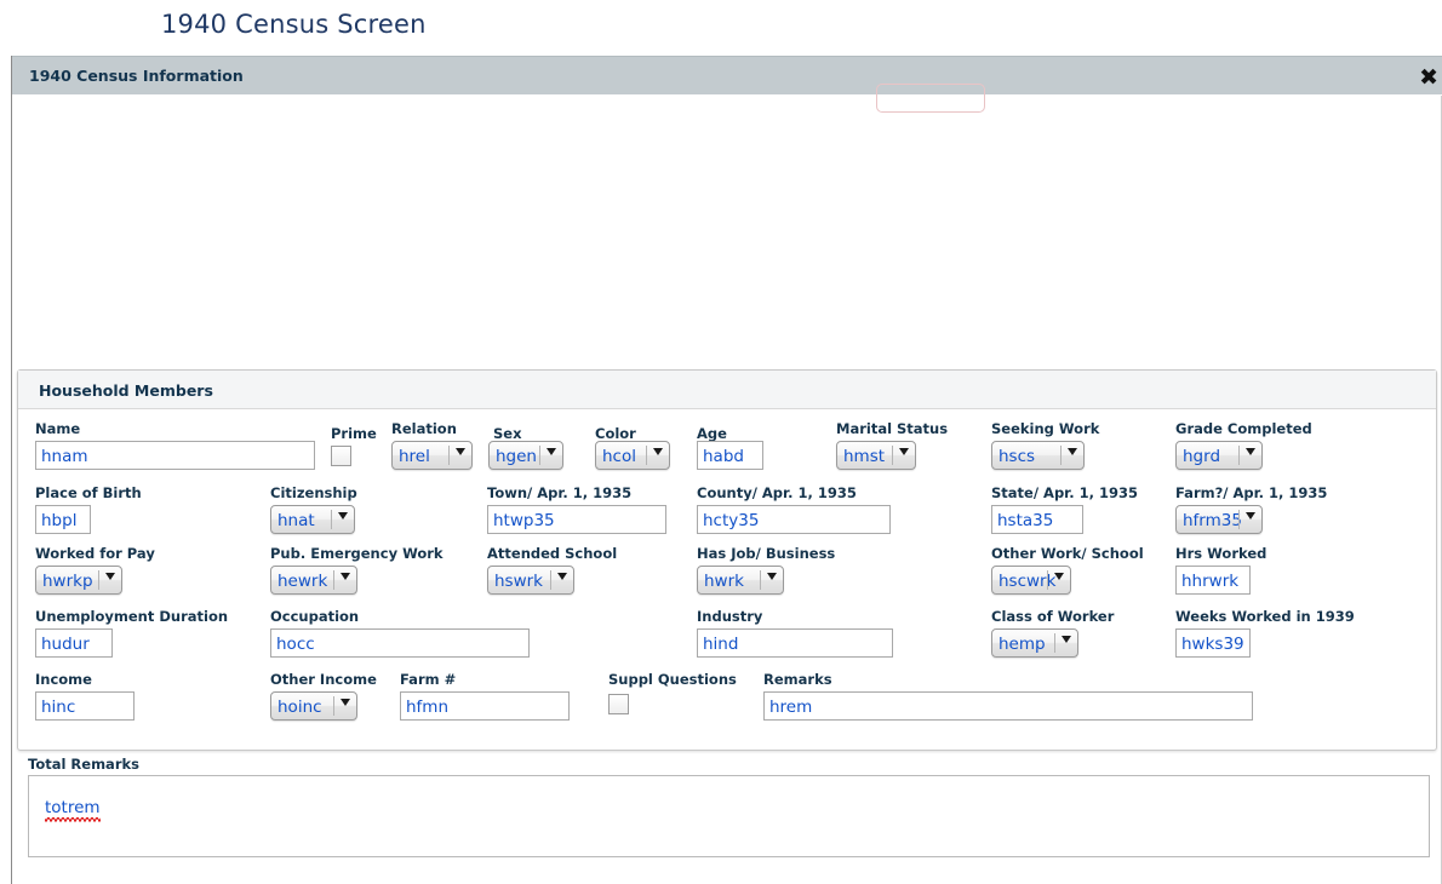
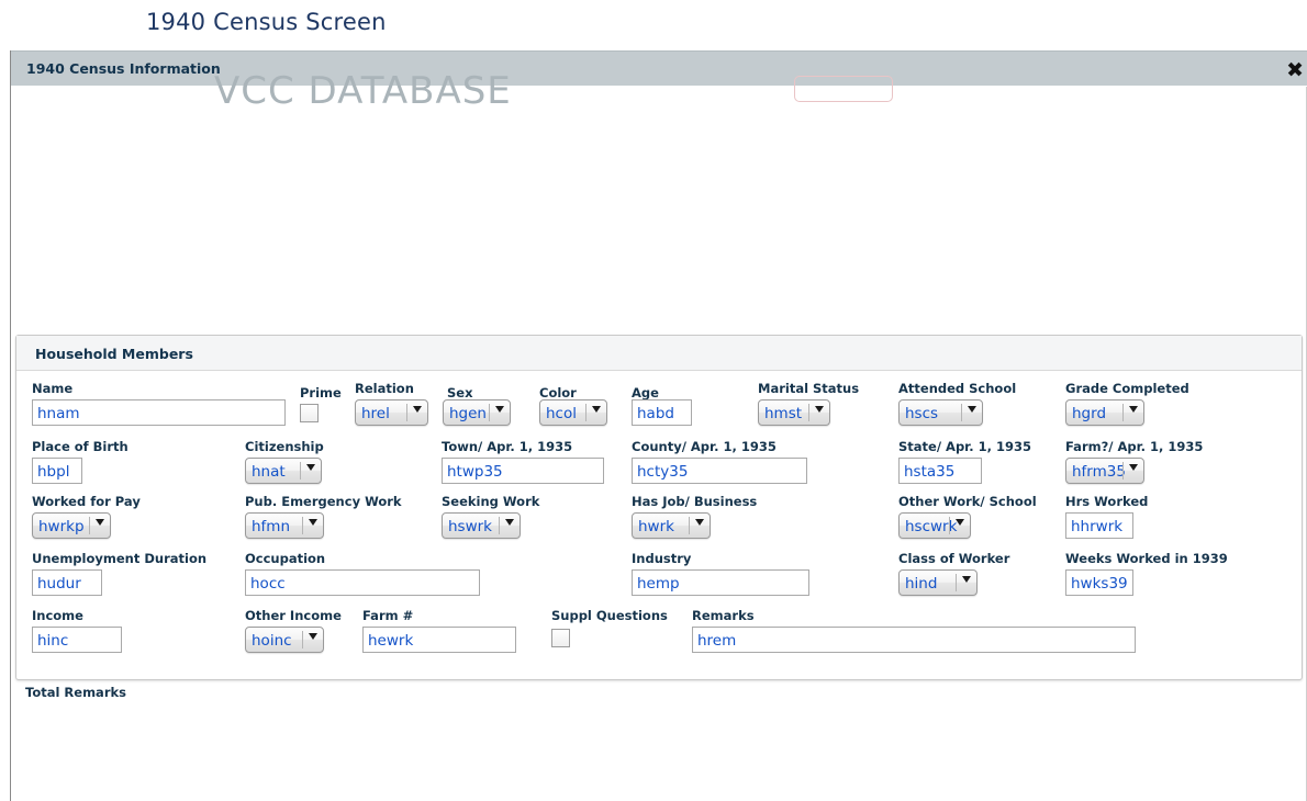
  1940 Census Screen
  1940 Census Information
+ VCC DATABASE
  ✖
  Household Members
  Name
  hnam
  Relation
  hrel
  Sex
  hgen
  Color
  hcol
  Age
  habd
  Marital Status
  hmst
- Seeking Work
+ Attended School
  hscs
  Grade Completed
  hgrd
  Place of Birth
  hbpl
  Citizenship
  hnat
  Town/ Apr. 1, 1935
  htwp35
  County/ Apr. 1, 1935
  hcty35
  State/ Apr. 1, 1935
  hsta35
  Farm?/ Apr. 1, 1935
  hfrm35
  Worked for Pay
  hwrkp
  Pub. Emergency Work
- hewrk
+ hfmn
- Attended School
+ Seeking Work
  hswrk
  Has Job/ Business
  hwrk
  Other Work/ School
  hscwrk
  Hrs Worked
  hhrwrk
  Unemployment Duration
  hudur
  Occupation
  hocc
  Industry
- hind
+ hemp
  Class of Worker
- hemp
+ hind
  Weeks Worked in 1939
  hwks39
  Income
  hinc
  Other Income
  hoinc
  Farm #
- hfmn
+ hewrk
  Remarks
  hrem
  Prime
  Suppl Questions
  Total Remarks
- totrem
